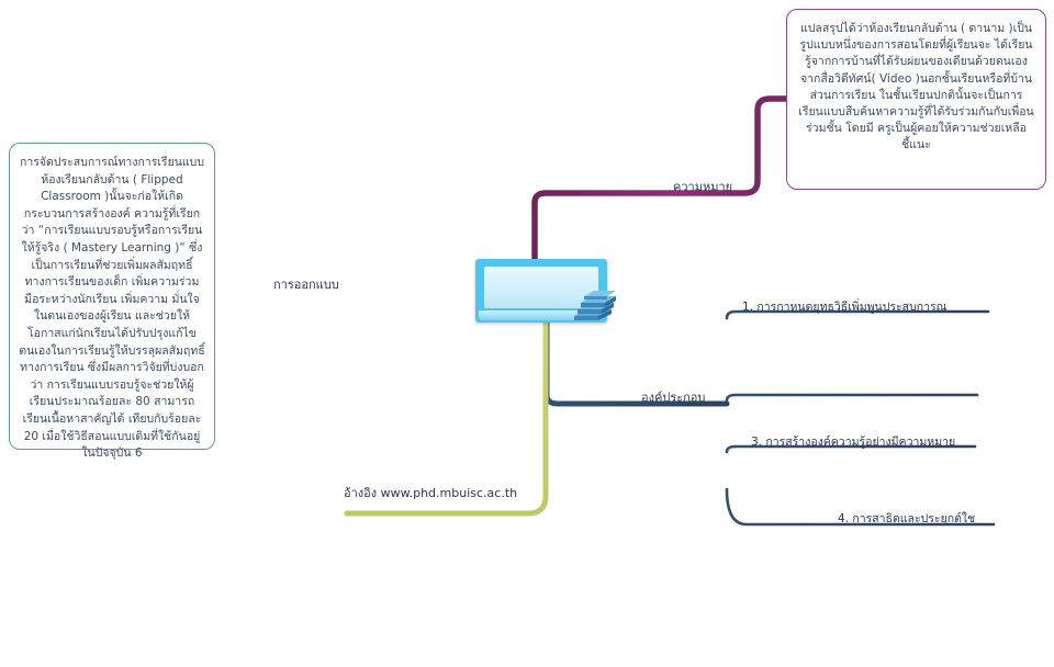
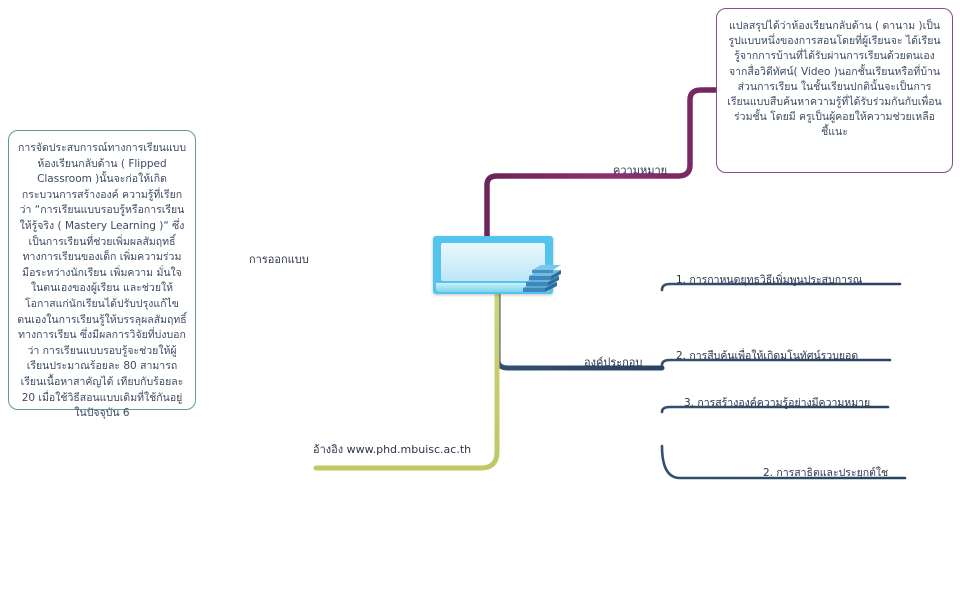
  การจัดประสบการณ์ทางการเรียนแบบห้องเรียนกลับด้าน ( Flipped Classroom )นั้นจะก่อให้เกิด กระบวนการสร้างองค์ ความรู้ที่เรียกว่า “การเรียนแบบรอบรู้หรือการเรียนให้รู้จริง ( Mastery Learning )“ ซึ่งเป็นการเรียนที่ช่วยเพิ่มผลสัมฤทธิ์ทางการเรียนของเด็ก เพิ่มความร่วมมือระหว่างนักเรียน เพิ่มความ มั่นใจในตนเองของผู้เรียน และช่วยให้โอกาสแก่นักเรียนได้ปรับปรุงแก้ไขตนเองในการเรียนรู้ให้บรรลุผลสัมฤทธิ์ทางการเรียน ซึ่งมีผลการวิจัยที่บ่งบอกว่า การเรียนแบบรอบรู้จะช่วยให้ผู้เรียนประมาณร้อยละ 80 สามารถเรียนเนื้อหาสาคัญได้ เทียบกับร้อยละ 20 เมื่อใช้วิธีสอนแบบเดิมที่ใช้กันอยู่ในปัจจุบัน 6
- แปลสรุปได้ว่าห้องเรียนกลับด้าน ( ดานาม )เป็นรูปแบบหนึ่งของการสอนโดยที่ผู้เรียนจะ ได้เรียนรู้จากการบ้านที่ได้รับผ่ยนของเดียนด้วยตนเองจากสื่อวิดีทัศน์( Video )นอกชั้นเรียนหรือที่บ้าน ส่วนการเรียน ในชั้นเรียนปกตินั้นจะเป็นการเรียนแบบสืบค้นหาความรู้ที่ได้รับร่วมกันกับเพื่อนร่วมชั้น โดยมี ครูเป็นผู้คอยให้ความช่วยเหลือชี้แนะ
+ แปลสรุปได้ว่าห้องเรียนกลับด้าน ( ดานาม )เป็นรูปแบบหนึ่งของการสอนโดยที่ผู้เรียนจะ ได้เรียนรู้จากการบ้านที่ได้รับผ่านการเรียนด้วยตนเองจากสื่อวิดีทัศน์( Video )นอกชั้นเรียนหรือที่บ้าน ส่วนการเรียน ในชั้นเรียนปกตินั้นจะเป็นการเรียนแบบสืบค้นหาความรู้ที่ได้รับร่วมกันกับเพื่อนร่วมชั้น โดยมี ครูเป็นผู้คอยให้ความช่วยเหลือชี้แนะ
  การออกแบบ
  ความหมาย
  องค์ประกอบ
  อ้างอิง www.phd.mbuisc.ac.th
  1. การกาหนดยุทธวิธีเพิ่มพูนประสบการณ
+ 2. การสืบค้นเพื่อให้เกิดมโนทัศน์รวบยอด
  3. การสร้างองค์ความรู้อย่างมีความหมาย
- 4. การสาธิตและประยุกต์ใช
+ 2. การสาธิตและประยุกต์ใช
